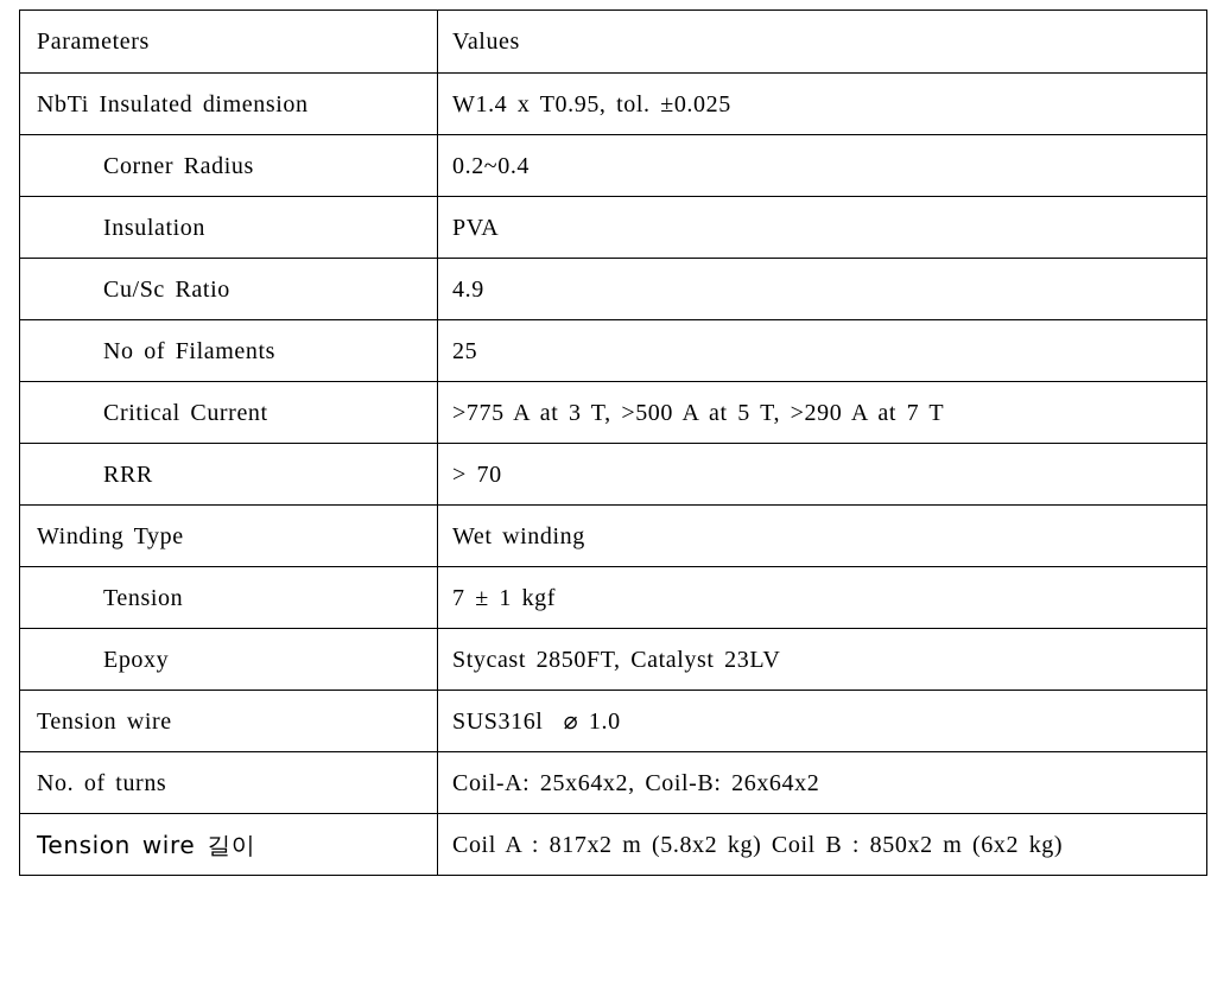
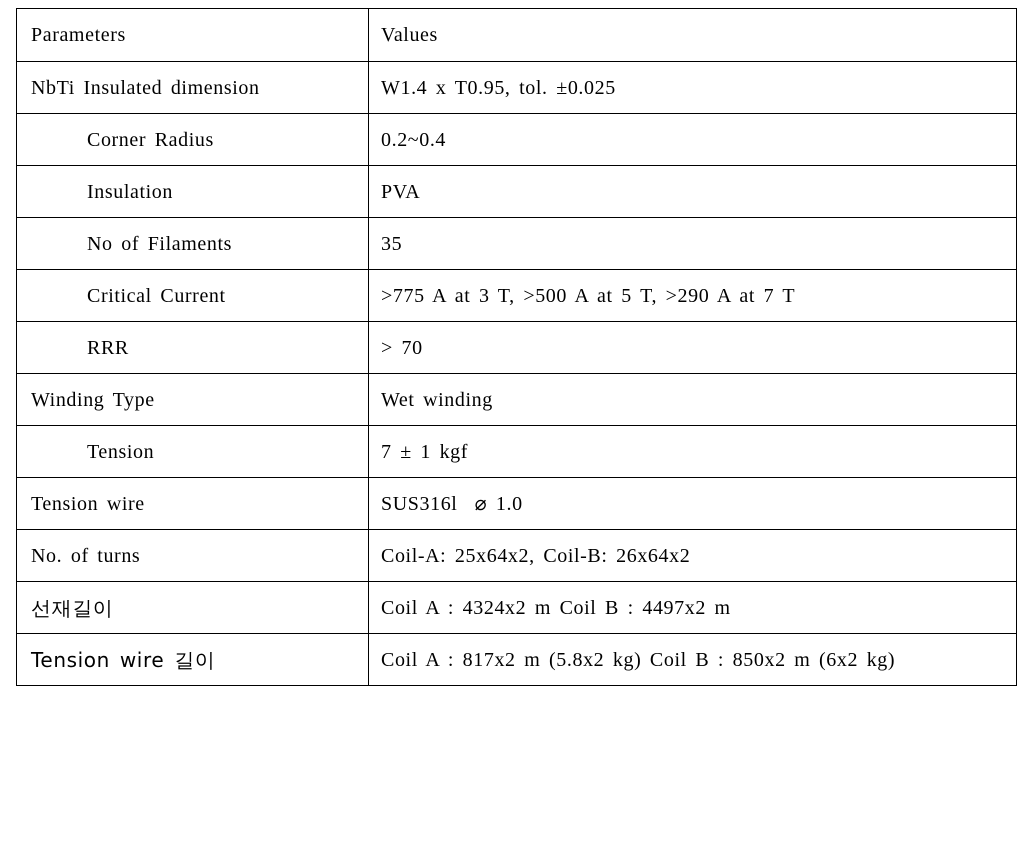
  Parameters	Values
  NbTi Insulated dimension	W1.4 x T0.95, tol. ±0.025
  Corner Radius	0.2~0.4
  Insulation	PVA
- Cu/Sc Ratio	4.9
- No of Filaments	25
+ No of Filaments	35
  Critical Current	>775 A at 3 T, >500 A at 5 T, >290 A at 7 T
  RRR	> 70
  Winding Type	Wet winding
  Tension	7 ± 1 kgf
- Epoxy	Stycast 2850FT, Catalyst 23LV
  Tension wire	SUS316l ⌀ 1.0
  No. of turns	Coil-A: 25x64x2, Coil-B: 26x64x2
+ 선재길이	Coil A : 4324x2 m Coil B : 4497x2 m
  Tension wire 길이	Coil A : 817x2 m (5.8x2 kg) Coil B : 850x2 m (6x2 kg)
